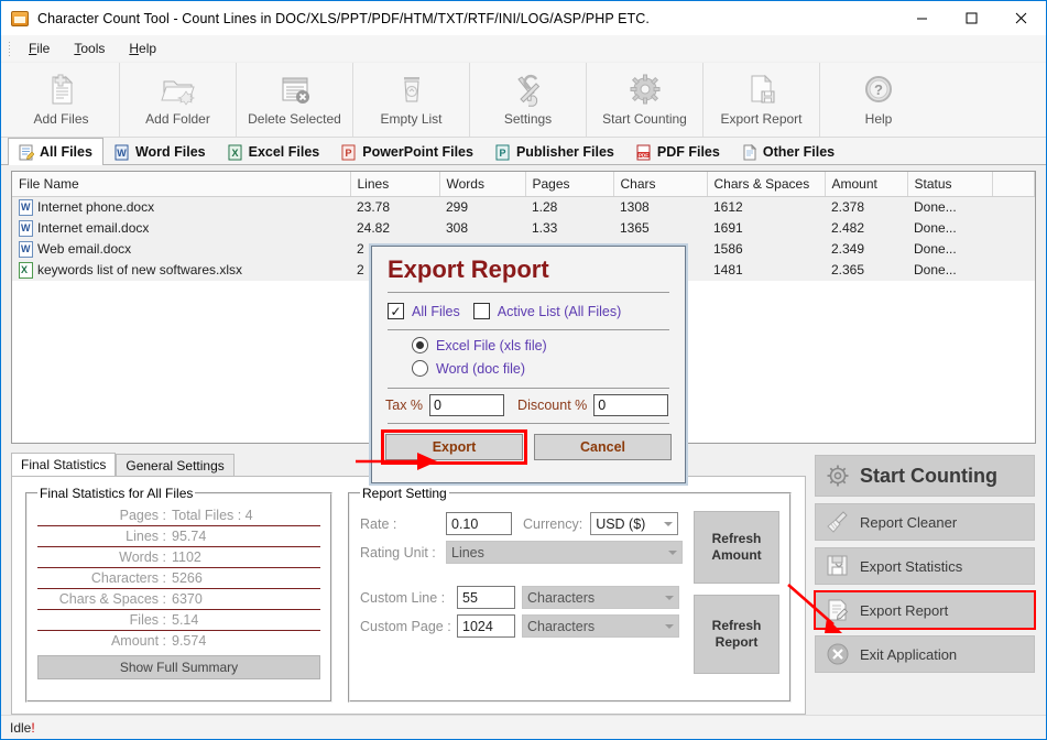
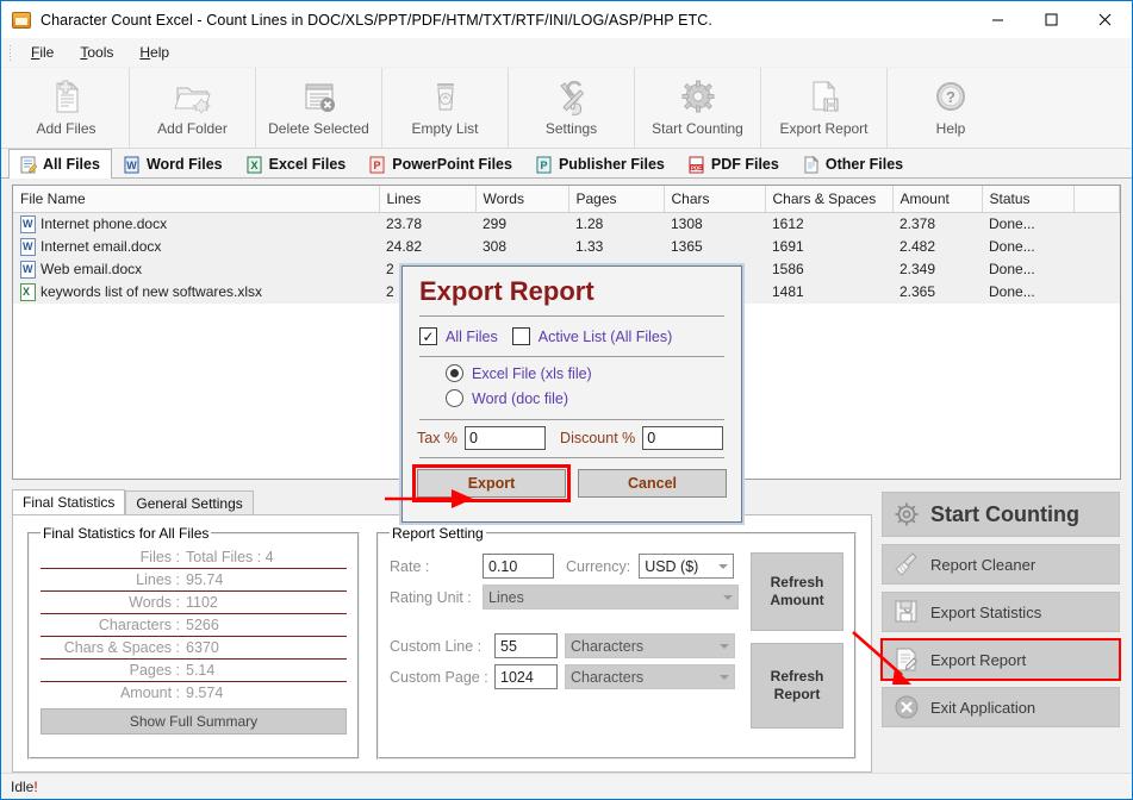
- Character Count Tool - Count Lines in DOC/XLS/PPT/PDF/HTM/TXT/RTF/INI/LOG/ASP/PHP ETC.
+ Character Count Excel - Count Lines in DOC/XLS/PPT/PDF/HTM/TXT/RTF/INI/LOG/ASP/PHP ETC.
  File
  Tools
  Help
  Add Files
  Add Folder
  Delete Selected
  Empty List
  Settings
  Start Counting
  Export Report
  ?
  Help
  All Files
  W
  Word Files
  X
  Excel Files
  P
  PowerPoint Files
  P
  Publisher Files
  PDF Files
  Other Files
  File Name	Lines	Words	Pages	Chars	Chars & Spaces	Amount	Status
  Internet phone.docx	23.78	299	1.28	1308	1612	2.378	Done...
  Internet email.docx	24.82	308	1.33	1365	1691	2.482	Done...
  Web email.docx	2				1586	2.349	Done...
  keywords list of new softwares.xlsx	2				1481	2.365	Done...
  Final Statistics
  General Settings
  Final Statistics for All Files
- Pages :
+ Files :
  Total Files : 4
  Lines :
  95.74
  Words :
  1102
  Characters :
  5266
  Chars & Spaces :
  6370
- Files :
+ Pages :
  5.14
  Amount :
  9.574
  Show Full Summary
  Report Setting
  Rate :
  0.10
  Currency:
  USD ($)
  Rating Unit :
  Lines
  Custom Line :
  55
  Characters
  Custom Page :
  1024
  Characters
  Refresh
  Amount
  Refresh
  Report
  Start Counting
  Report Cleaner
  Export Statistics
  Export Report
  Exit Application
  Idle
  !
  Export Report
  ✓
  All Files
  Active List (All Files)
  Excel File (xls file)
  Word (doc file)
  Tax %
  0
  Discount %
  0
  Export
  Cancel
